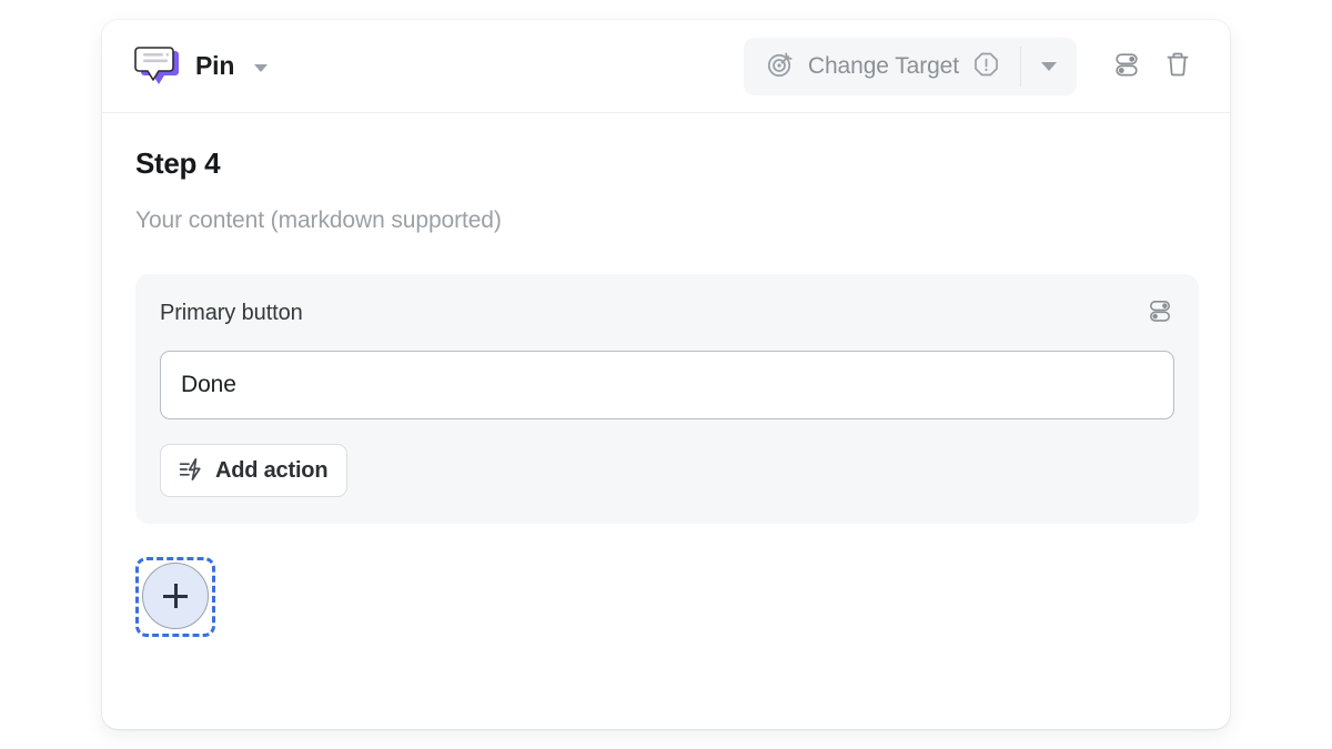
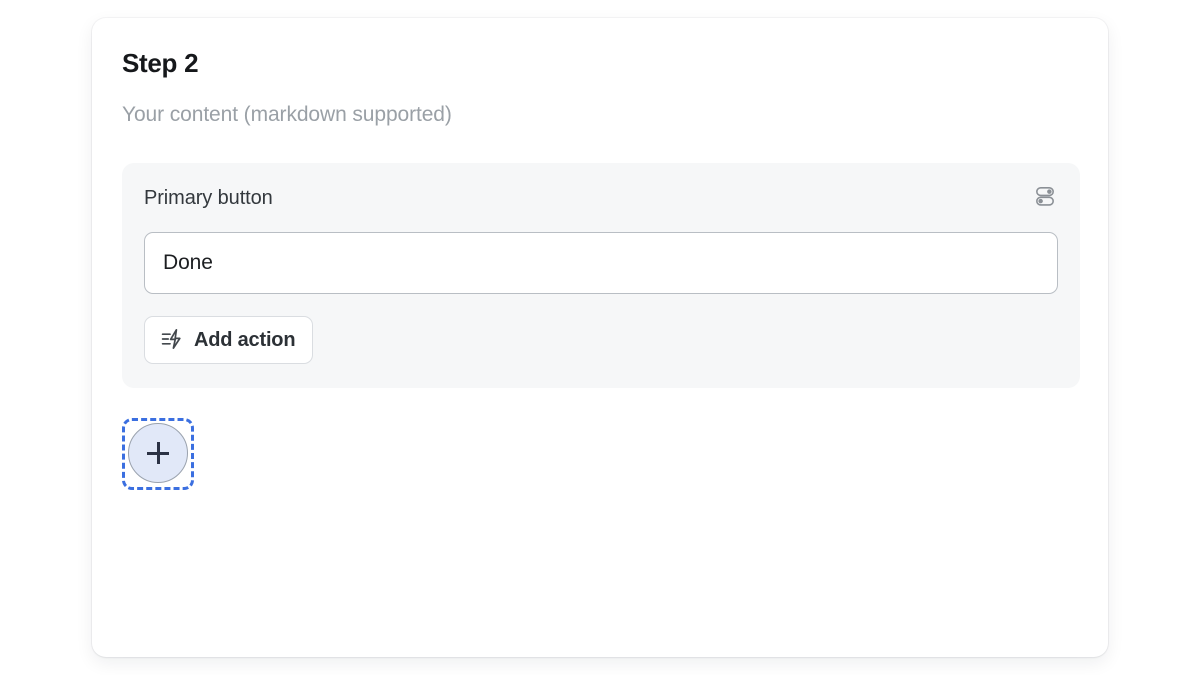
- Pin
- Change Target
- Step 4
+ Step 2
  Your content (markdown supported)
  Primary button
  Done
  Add action
